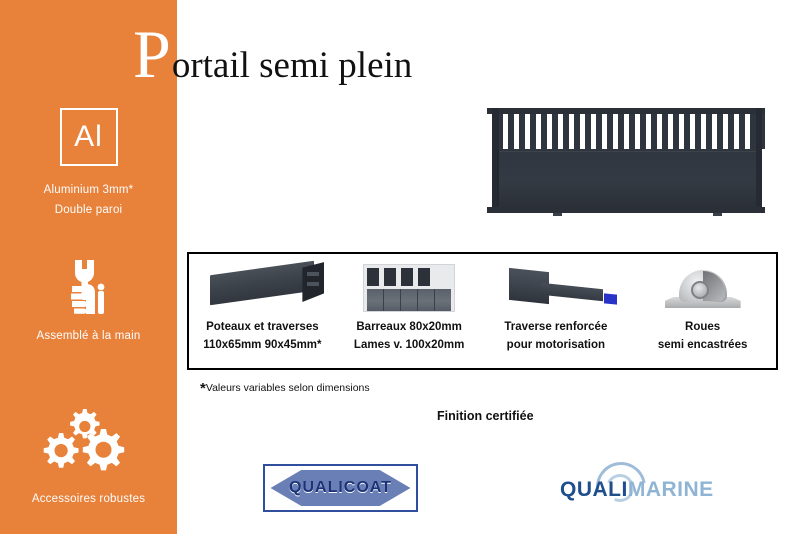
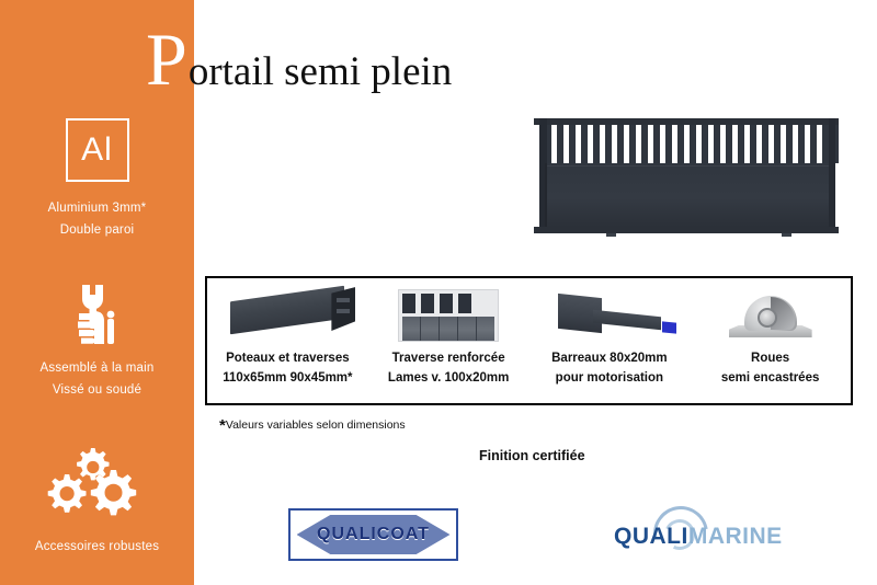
  Al
  Aluminium 3mm*
  Double paroi
  Assemblé à la main
+ Vissé ou soudé
  Accessoires robustes
  P
  ortail semi plein
  Poteaux et traverses
  110x65mm 90x45mm*
- Barreaux 80x20mm
+ Traverse renforcée
  Lames v. 100x20mm
- Traverse renforcée
+ Barreaux 80x20mm
  pour motorisation
  Roues
  semi encastrées
  *Valeurs variables selon dimensions
  Finition certifiée
  QUALICOAT
  QUALIMARINE
